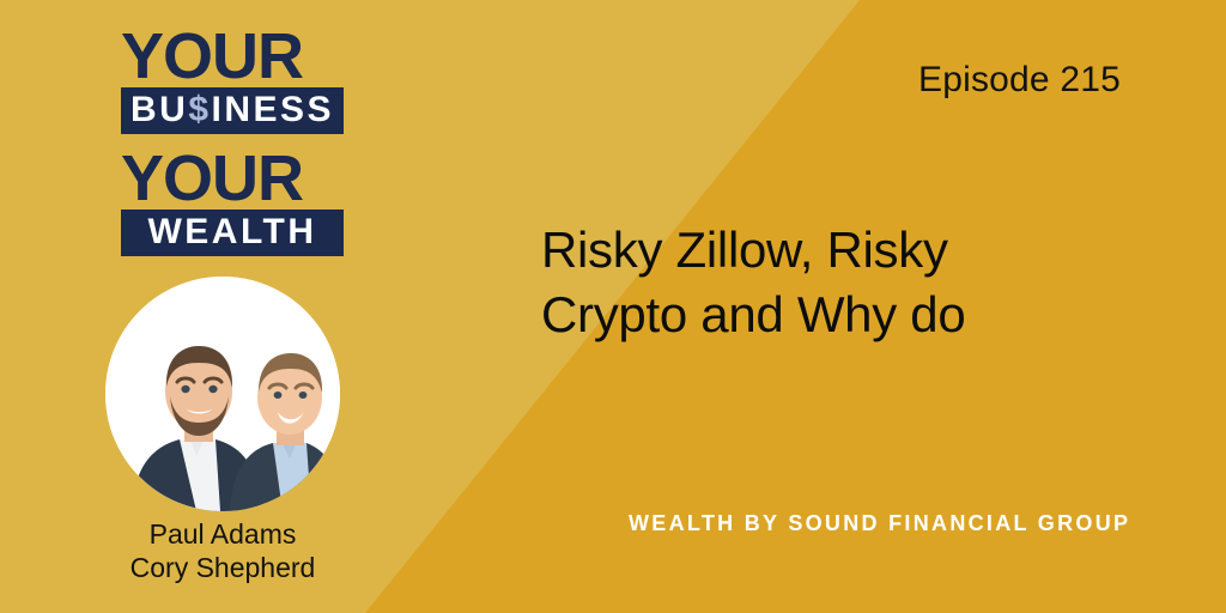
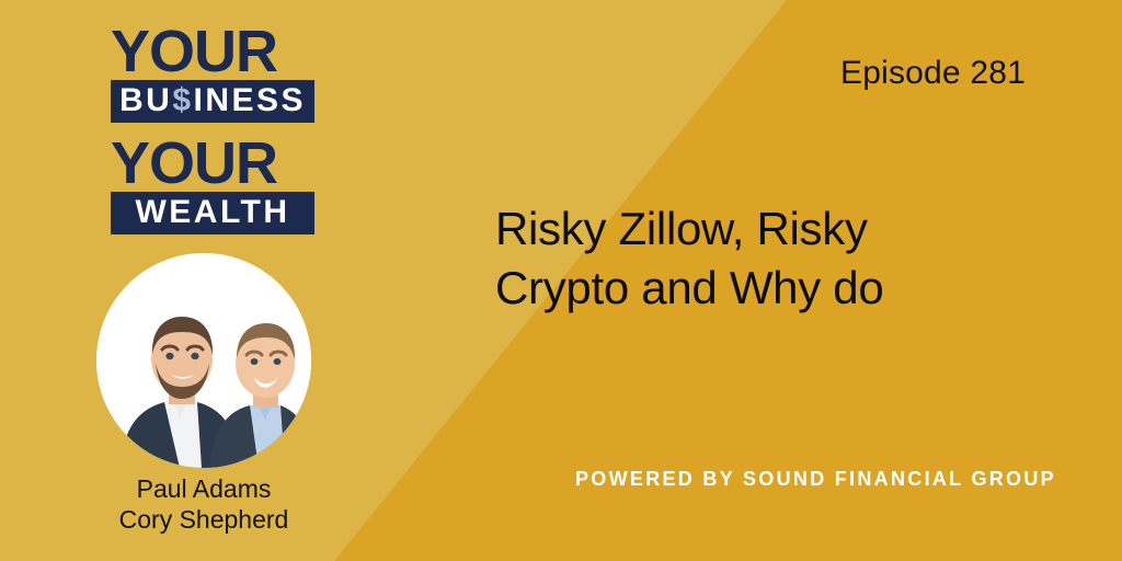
  YOUR
  BU$INESS
  YOUR
  WEALTH
  Paul Adams
  Cory Shepherd
- Episode 215
+ Episode 281
  Risky Zillow, Risky
  Crypto and Why do
- WEALTH BY SOUND FINANCIAL GROUP
+ POWERED BY SOUND FINANCIAL GROUP
